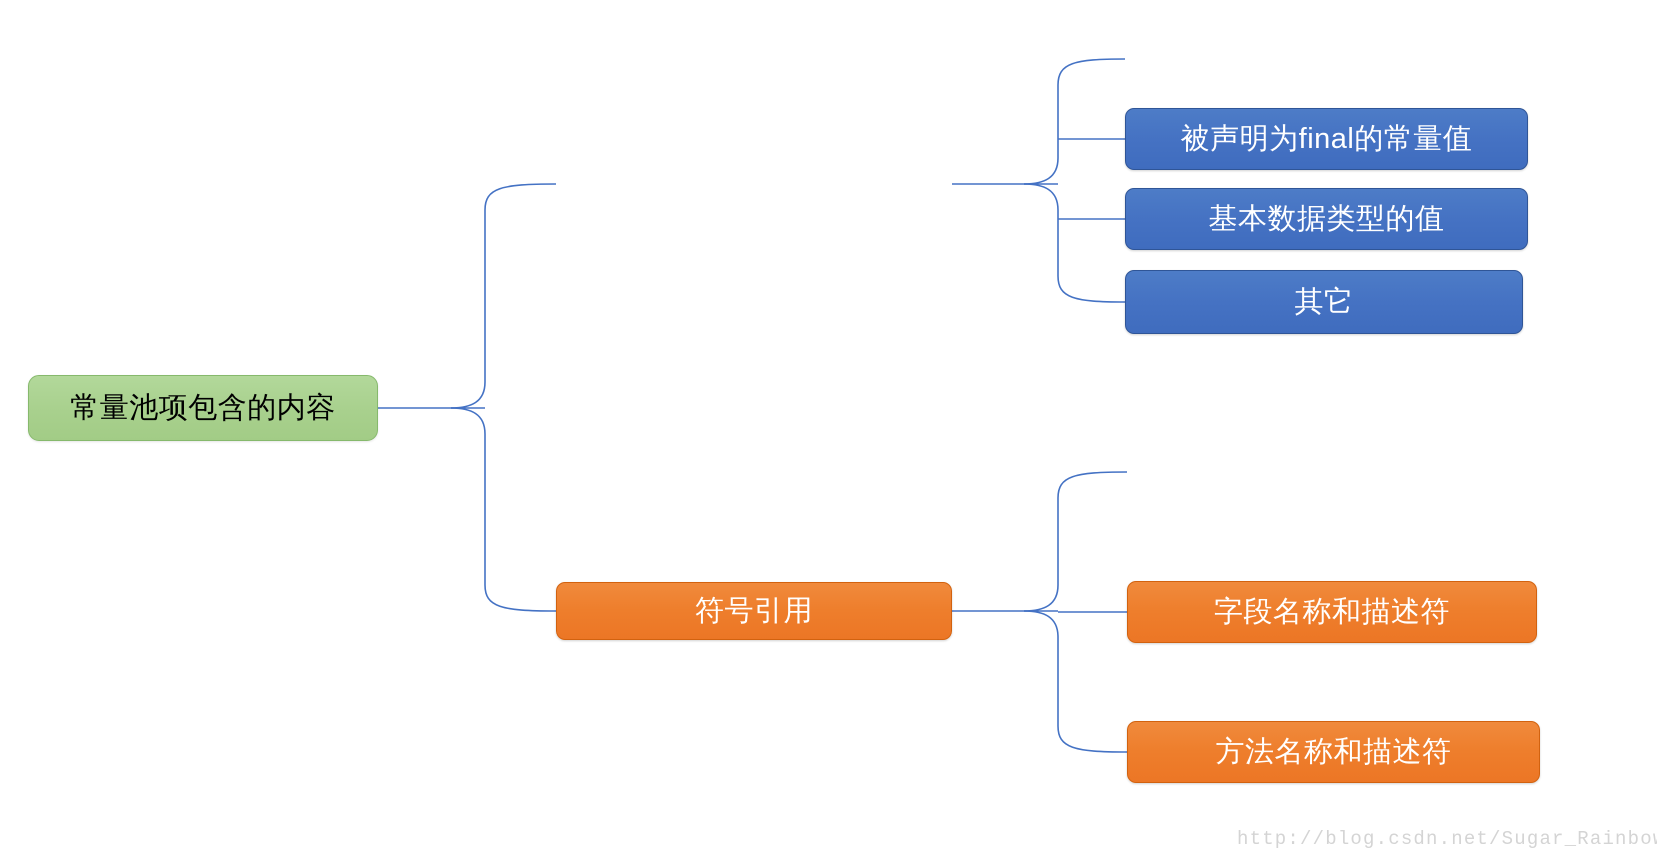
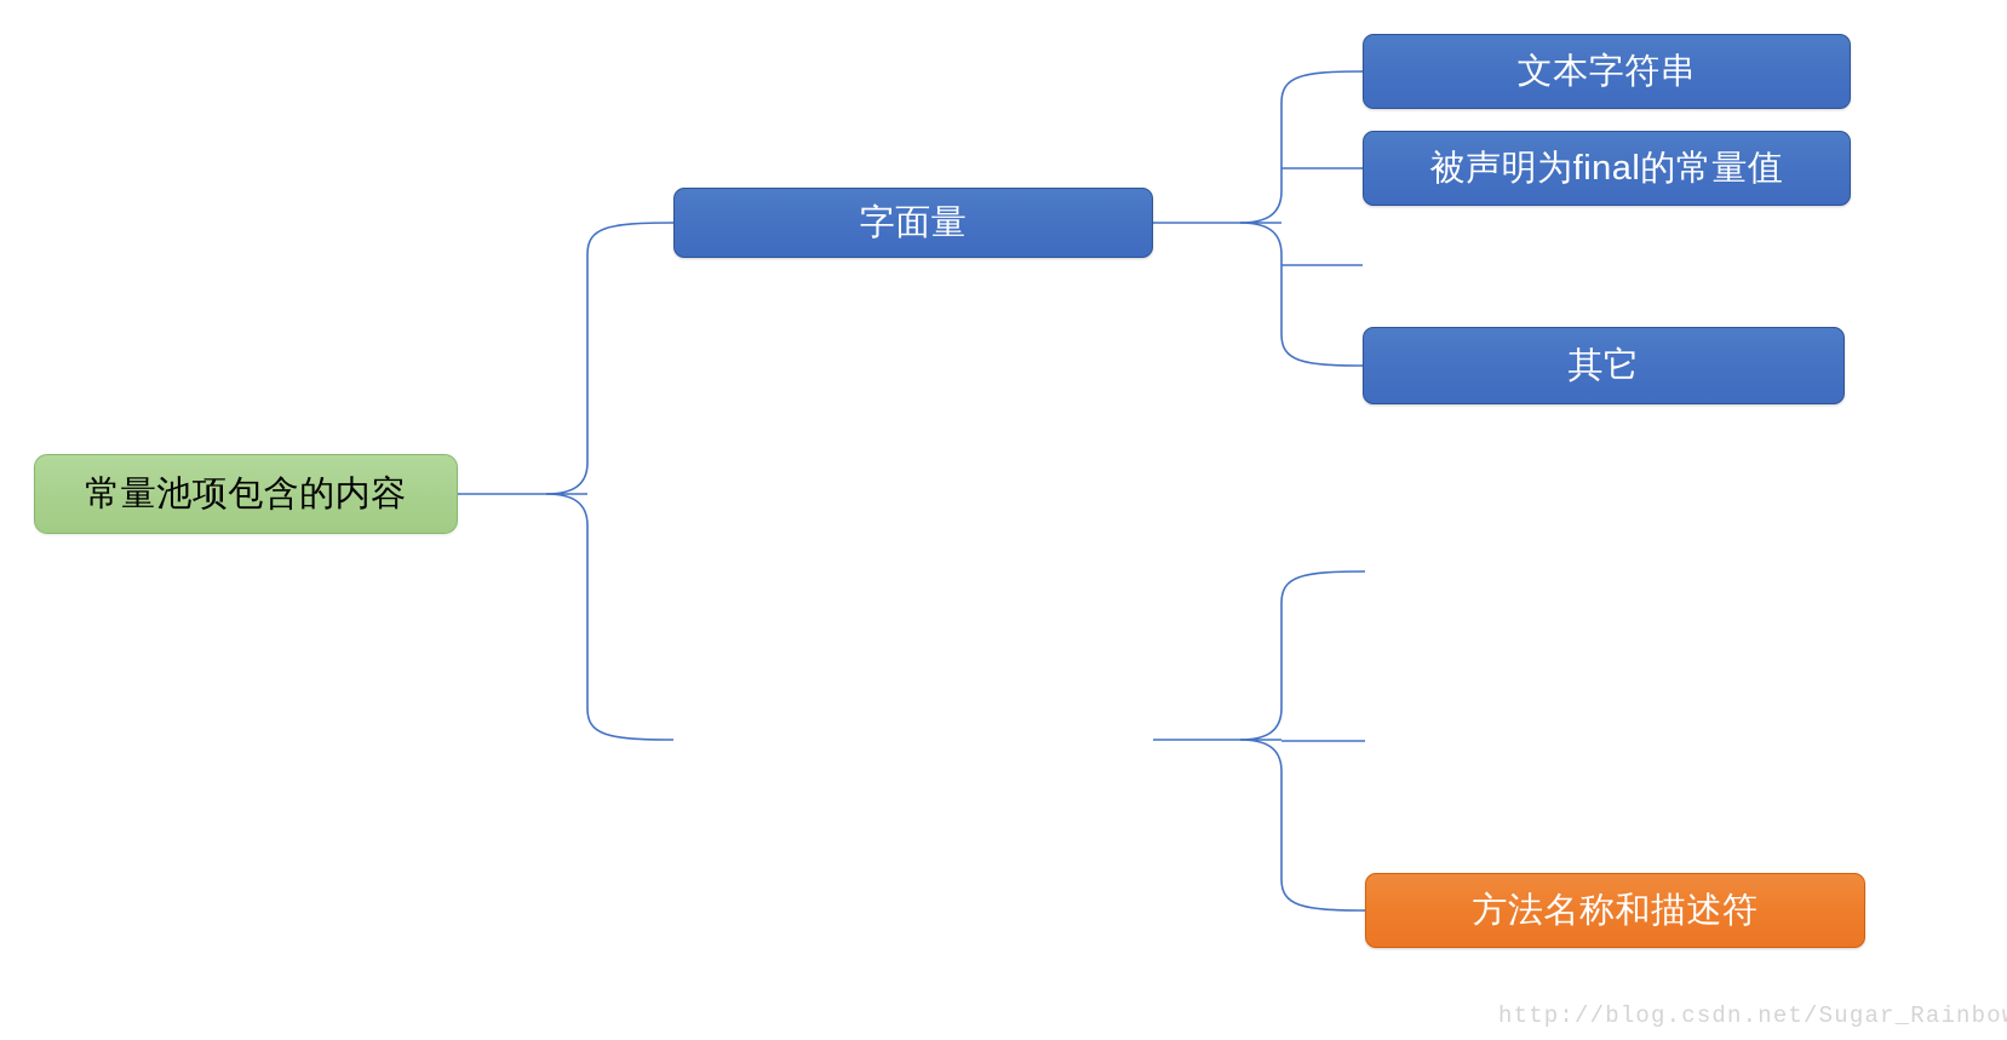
  常量池项包含的内容
+ 字面量
+ 文本字符串
  被声明为final的常量值
- 基本数据类型的值
  其它
- 符号引用
- 字段名称和描述符
  方法名称和描述符
  http://blog.csdn.net/Sugar_Rainbo
